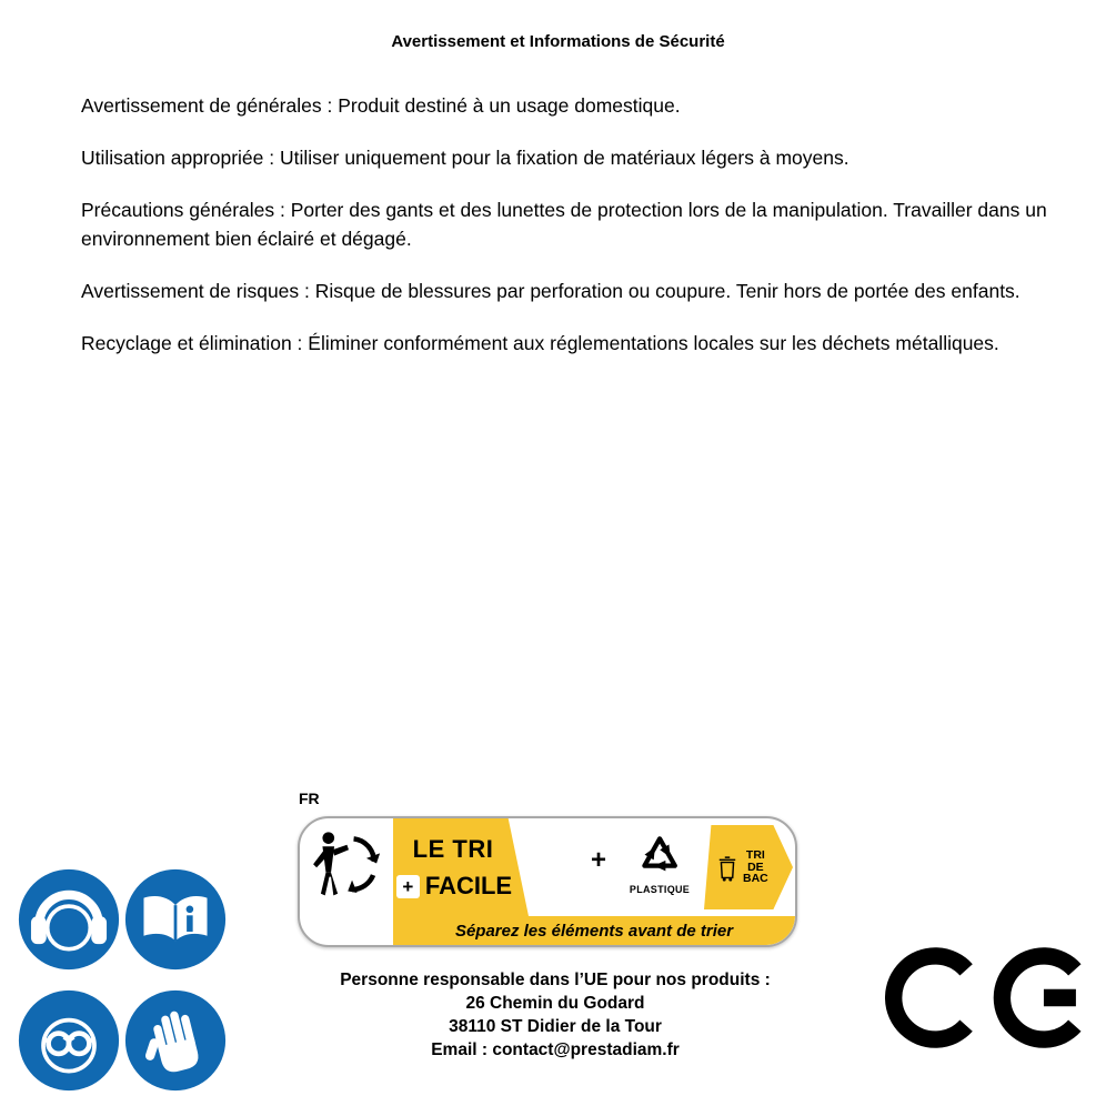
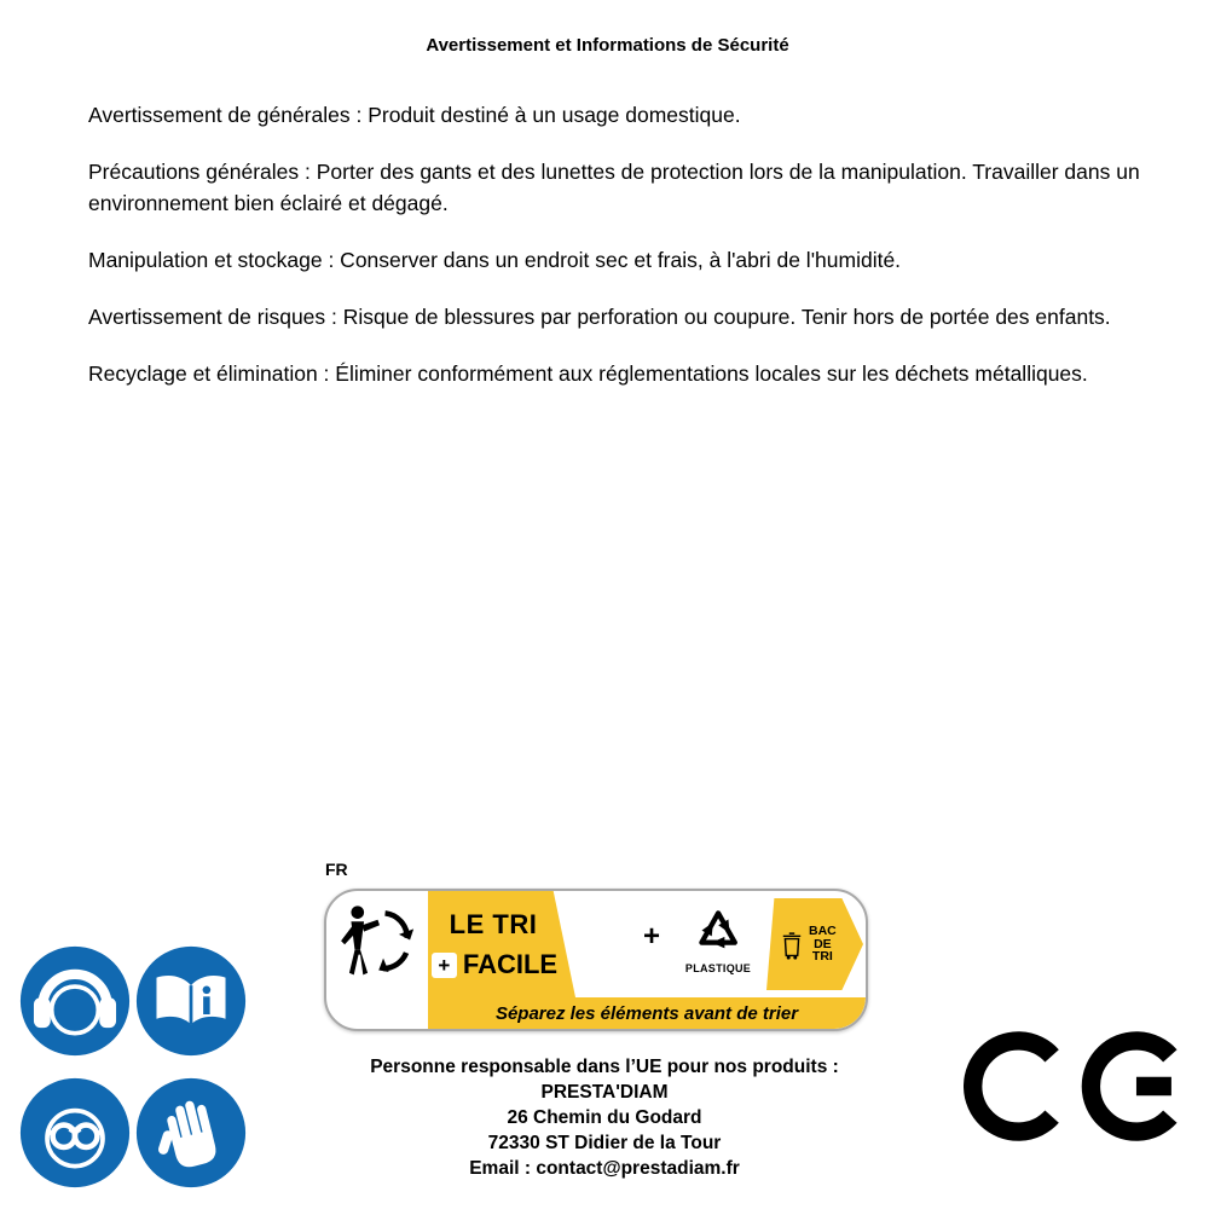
  Avertissement et Informations de Sécurité
  Avertissement de générales : Produit destiné à un usage domestique.
- Utilisation appropriée : Utiliser uniquement pour la fixation de matériaux légers à moyens.
  Précautions générales : Porter des gants et des lunettes de protection lors de la manipulation. Travailler dans un environnement bien éclairé et dégagé.
+ Manipulation et stockage : Conserver dans un endroit sec et frais, à l'abri de l'humidité.
  Avertissement de risques : Risque de blessures par perforation ou coupure. Tenir hors de portée des enfants.
  Recyclage et élimination : Éliminer conformément aux réglementations locales sur les déchets métalliques.
  FR
  LE TRI
  +
  FACILE
  +
  PLASTIQUE
- TRI
+ BAC
  DE
- BAC
+ TRI
  Séparez les éléments avant de trier
  Personne responsable dans l’UE pour nos produits :
+ PRESTA'DIAM
  26 Chemin du Godard
- 38110 ST Didier de la Tour
+ 72330 ST Didier de la Tour
  Email : contact@prestadiam.fr
